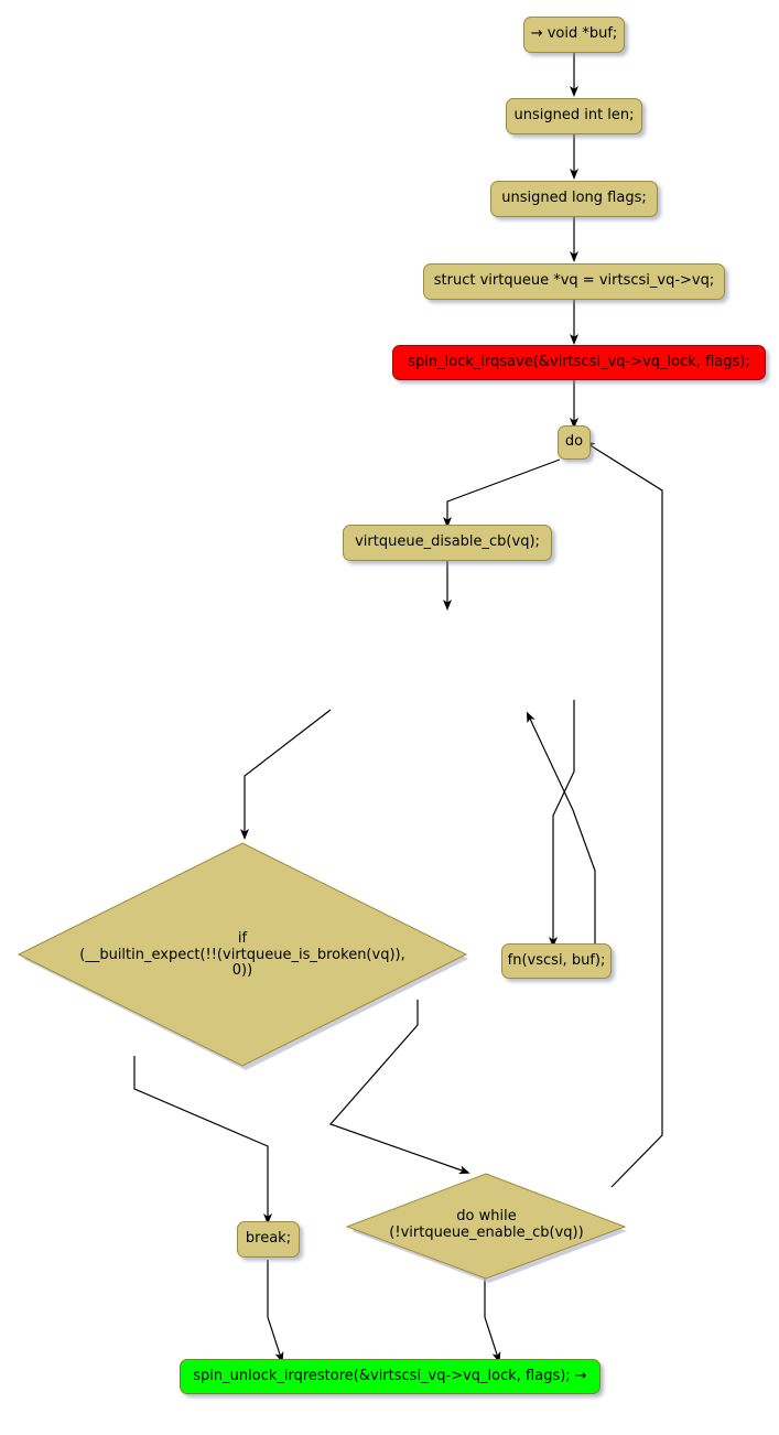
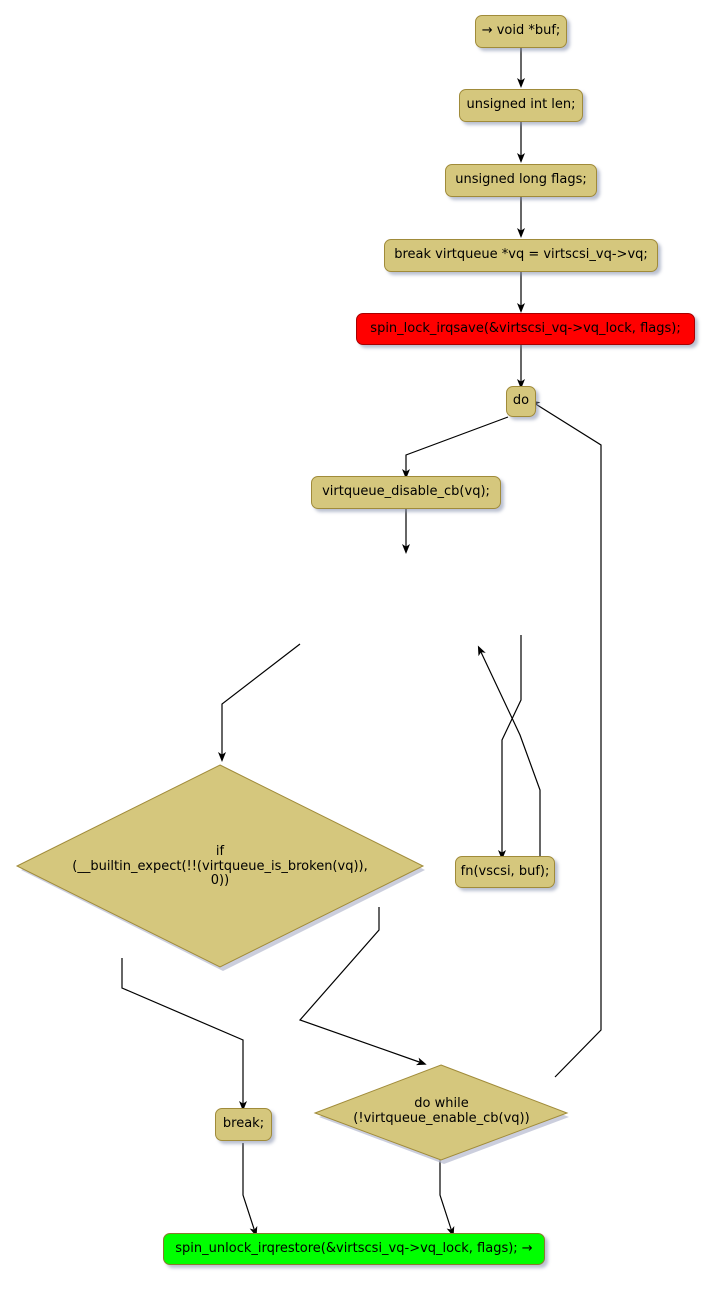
  → void *buf;
  unsigned int len;
  unsigned long flags;
- struct virtqueue *vq = virtscsi_vq->vq;
+ break virtqueue *vq = virtscsi_vq->vq;
  spin_lock_irqsave(&virtscsi_vq->vq_lock, flags);
  do
  virtqueue_disable_cb(vq);
  fn(vscsi, buf);
  break;
  spin_unlock_irqrestore(&virtscsi_vq->vq_lock, flags); →
  if
  (__builtin_expect(!!(virtqueue_is_broken(vq)),
  0))
  do while
  (!virtqueue_enable_cb(vq))
